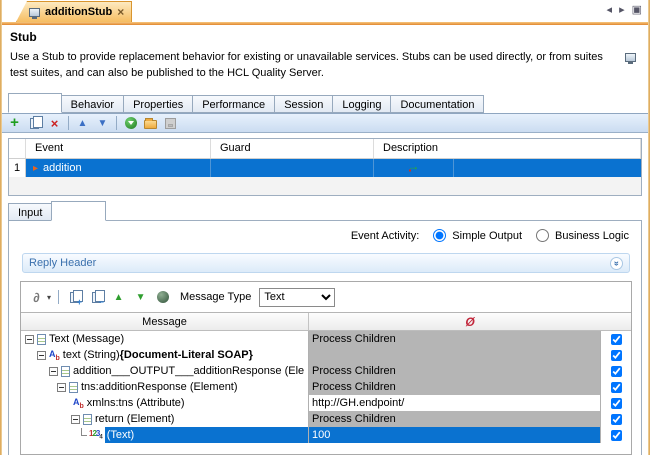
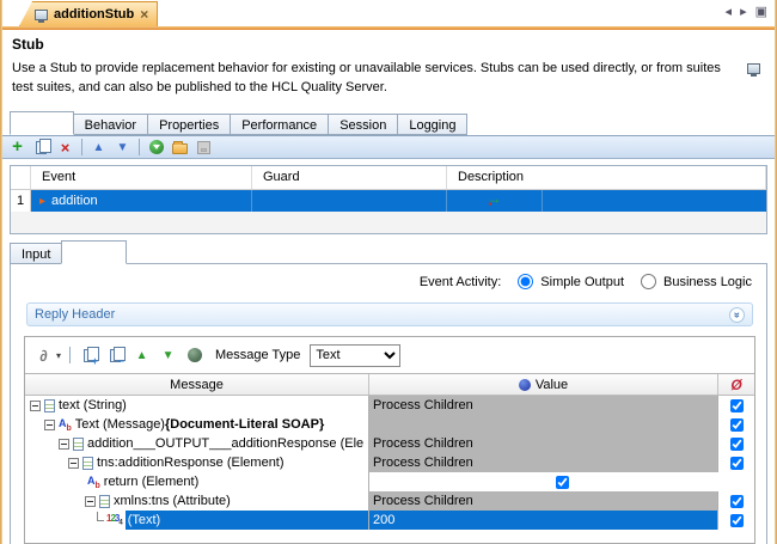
  additionStub
  ×
  ◂
  ▸
  ▣
  Stub
  Use a Stub to provide replacement behavior for existing or unavailable services. Stubs can be used directly, or from suites
  test suites, and can also be published to the HCL Quality Server.
  Behavior
  Properties
  Performance
  Session
  Logging
- Documentation
  +
  ×
  ▲
  ▼
  Event
  Guard
  Description
  1
  ▸
  addition
  →
  ▪
  Input
  Event Activity:
  Simple Output
  Business Logic
  Reply Header
  ∂
  ▾
  +
  −
  ▲
  ▼
  Message Type
  Text
  Message
+ Value
  Ø
- Text (Message)
+ text (String)
  Process Children
- text (String)
+ Text (Message)
  {Document-Literal SOAP}
  addition___OUTPUT___additionResponse (Ele
  Process Children
  tns:additionResponse (Element)
  Process Children
- xmlns:tns (Attribute)
+ return (Element)
- http://GH.endpoint/
- return (Element)
+ xmlns:tns (Attribute)
  Process Children
  123
  (Text)
- 100
+ 200
